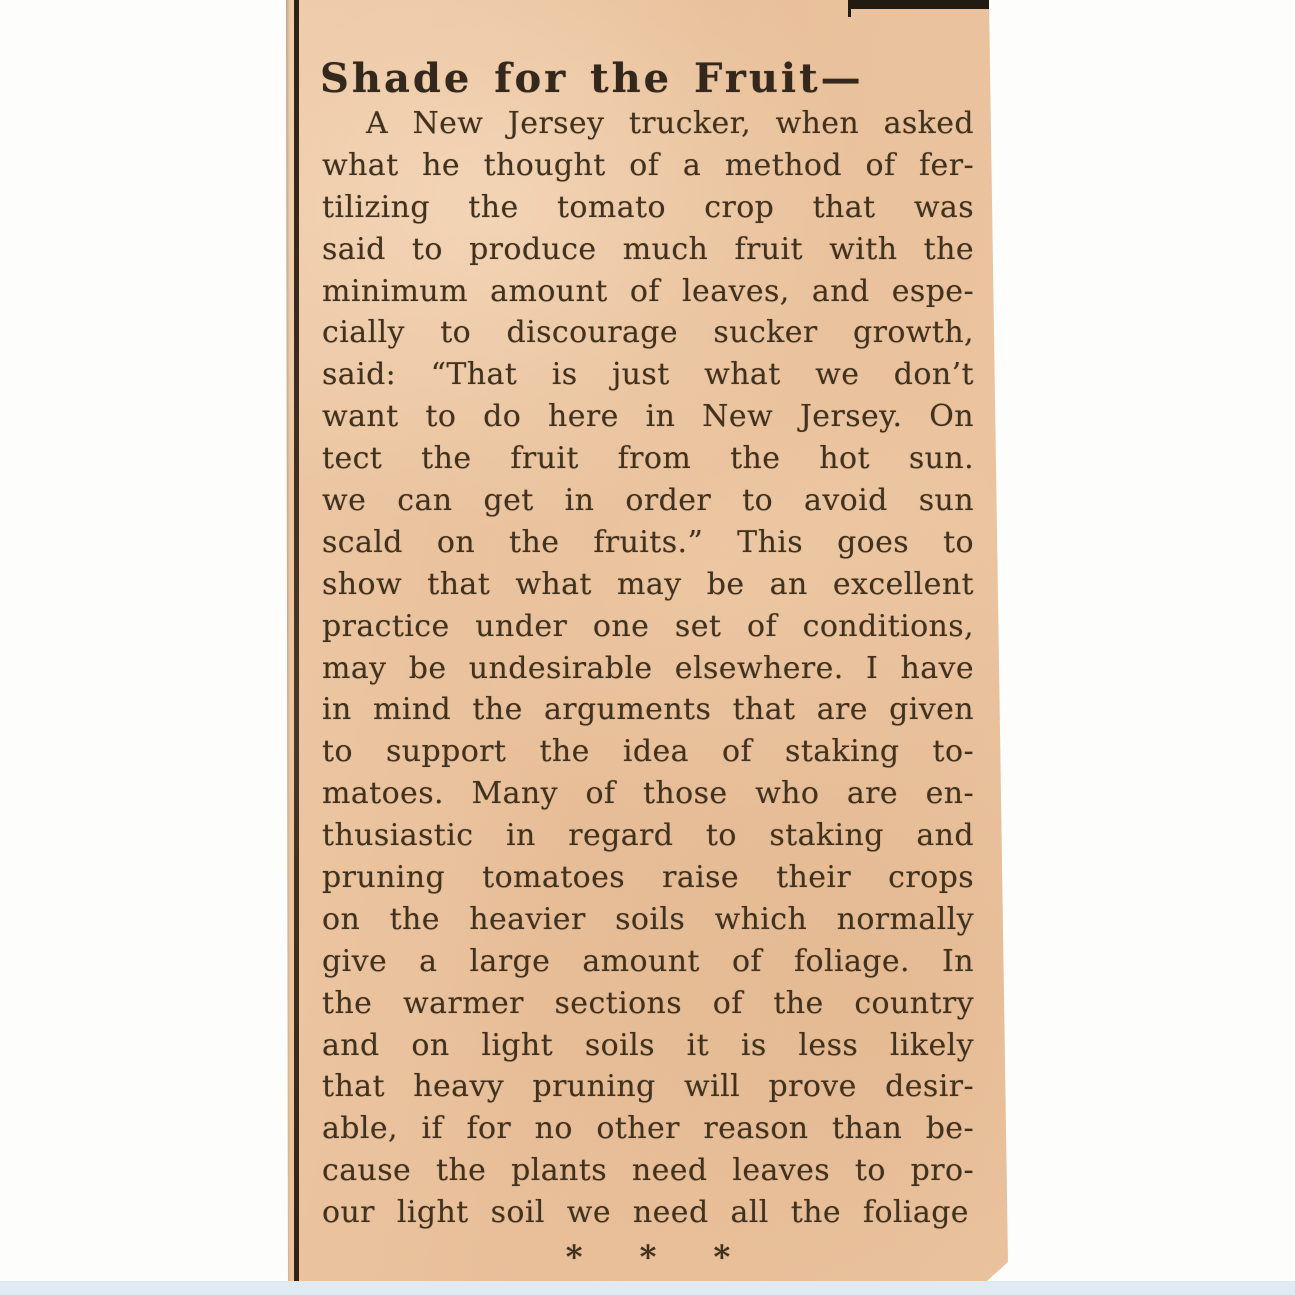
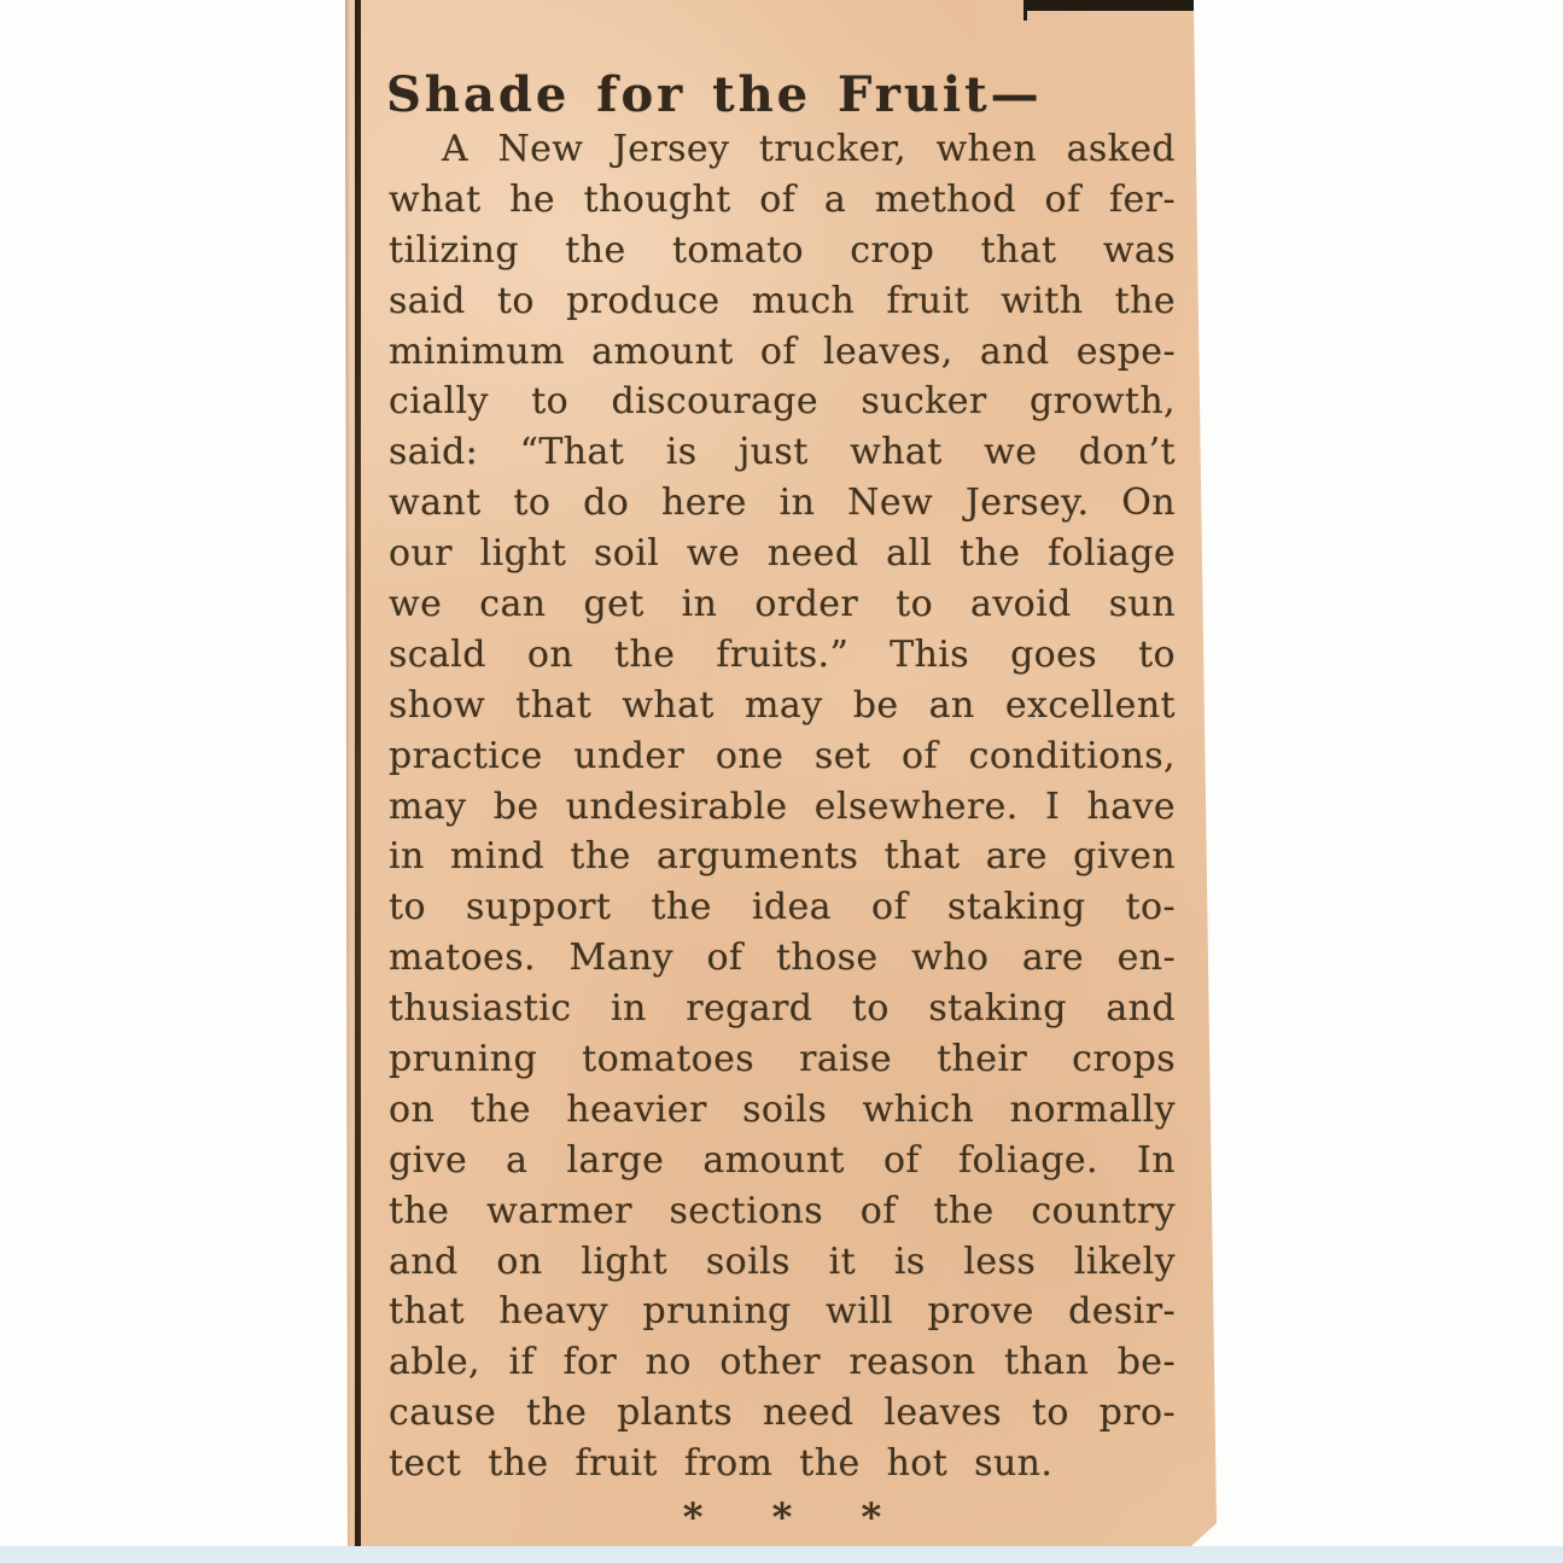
  Shade for the Fruit—
  A New Jersey trucker, when asked
  what he thought of a method of fer-
  tilizing the tomato crop that was
  said to produce much fruit with the
  minimum amount of leaves, and espe-
  cially to discourage sucker growth,
  said: “That is just what we don’t
  want to do here in New Jersey. On
- tect the fruit from the hot sun.
+ our light soil we need all the foliage
  we can get in order to avoid sun
  scald on the fruits.” This goes to
  show that what may be an excellent
  practice under one set of conditions,
  may be undesirable elsewhere. I have
  in mind the arguments that are given
  to support the idea of staking to-
  matoes. Many of those who are en-
  thusiastic in regard to staking and
  pruning tomatoes raise their crops
  on the heavier soils which normally
  give a large amount of foliage. In
  the warmer sections of the country
  and on light soils it is less likely
  that heavy pruning will prove desir-
  able, if for no other reason than be-
  cause the plants need leaves to pro-
- our light soil we need all the foliage
+ tect the fruit from the hot sun.
  * * *
